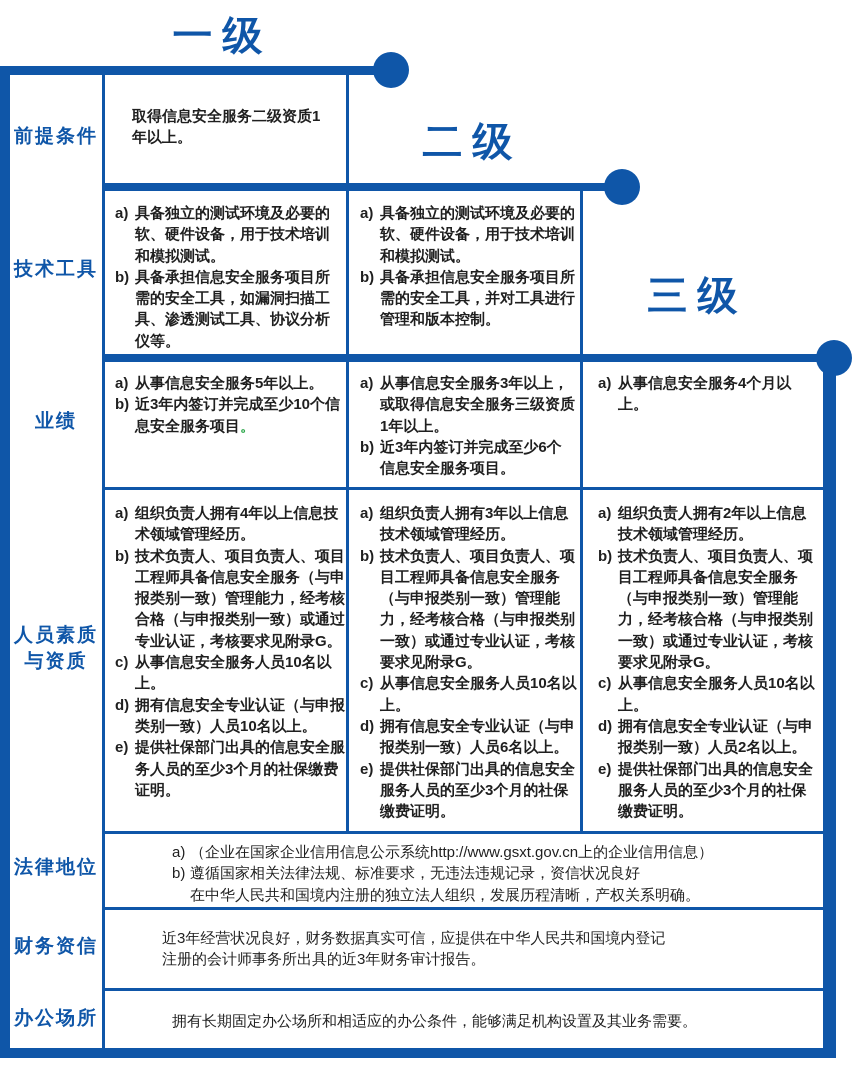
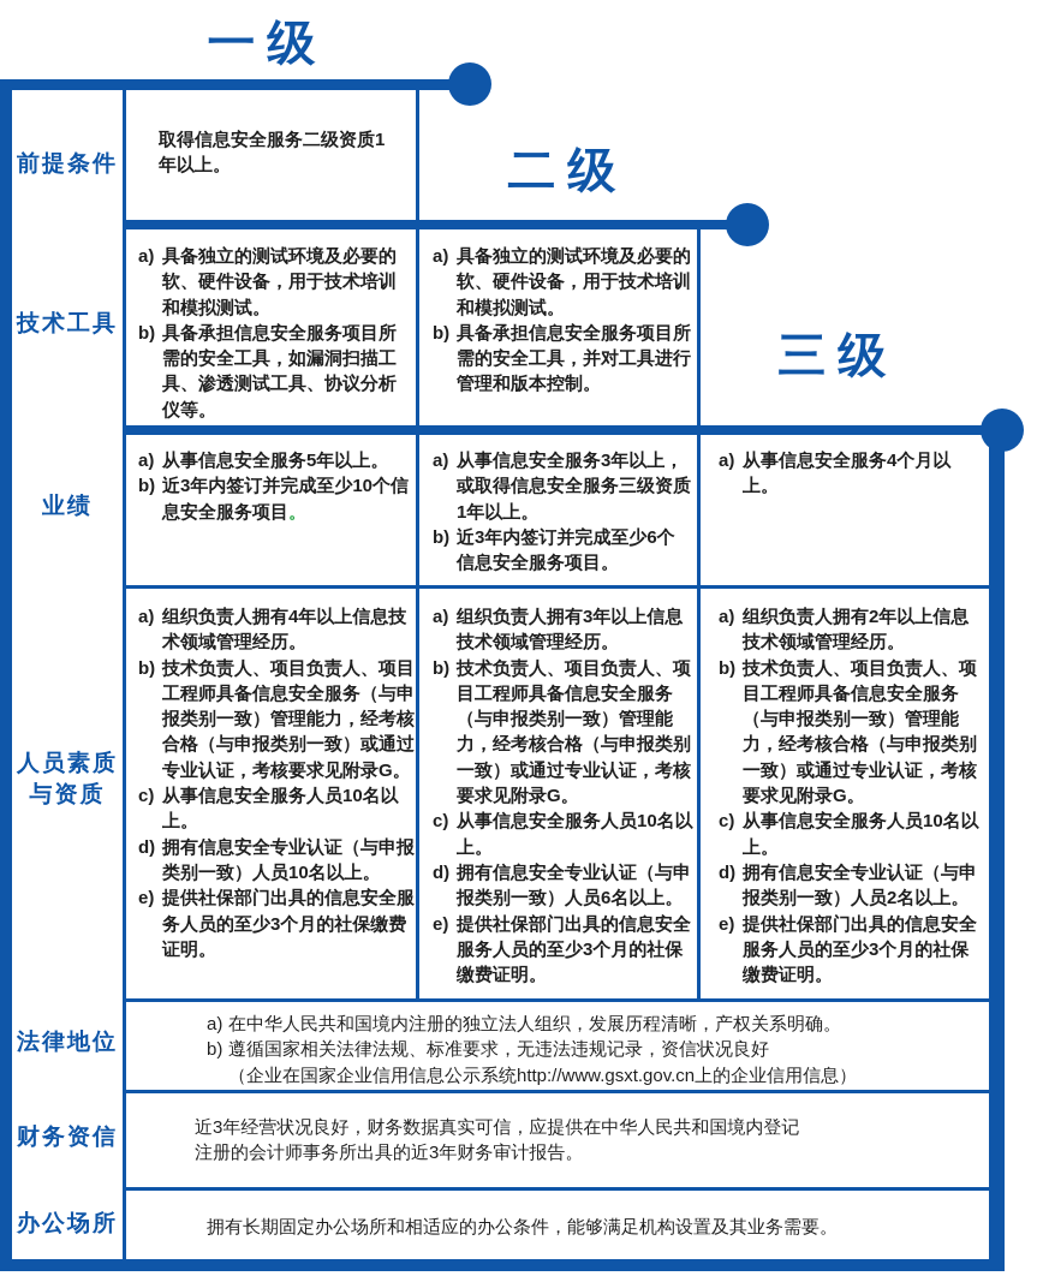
  一级
  二级
  三级
  前提条件
  技术工具
  业绩
  人员素质
  与资质
  法律地位
  财务资信
  办公场所
  取得信息安全服务二级资质1年以上。
  a)
  具备独立的测试环境及必要的软、硬件设备，用于技术培训和模拟测试。
  b)
  具备承担信息安全服务项目所需的安全工具，如漏洞扫描工具、渗透测试工具、协议分析仪等。
  a)
  具备独立的测试环境及必要的软、硬件设备，用于技术培训和模拟测试。
  b)
  具备承担信息安全服务项目所需的安全工具，并对工具进行管理和版本控制。
  a)
  从事信息安全服务5年以上。
  b)
  近3年内签订并完成至少10个信息安全服务项目。
  a)
  从事信息安全服务3年以上，或取得信息安全服务三级资质1年以上。
  b)
  近3年内签订并完成至少6个信息安全服务项目。
  a)
  从事信息安全服务4个月以上。
  a)
  组织负责人拥有4年以上信息技术领域管理经历。
  b)
  技术负责人、项目负责人、项目工程师具备信息安全服务（与申报类别一致）管理能力，经考核合格（与申报类别一致）或通过专业认证，考核要求见附录G。
  c)
  从事信息安全服务人员10名以上。
  d)
  拥有信息安全专业认证（与申报类别一致）人员10名以上。
  e)
  提供社保部门出具的信息安全服务人员的至少3个月的社保缴费证明。
  a)
  组织负责人拥有3年以上信息技术领域管理经历。
  b)
  技术负责人、项目负责人、项目工程师具备信息安全服务（与申报类别一致）管理能力，经考核合格（与申报类别一致）或通过专业认证，考核要求见附录G。
  c)
  从事信息安全服务人员10名以上。
  d)
  拥有信息安全专业认证（与申报类别一致）人员6名以上。
  e)
  提供社保部门出具的信息安全服务人员的至少3个月的社保缴费证明。
  a)
  组织负责人拥有2年以上信息技术领域管理经历。
  b)
  技术负责人、项目负责人、项目工程师具备信息安全服务（与申报类别一致）管理能力，经考核合格（与申报类别一致）或通过专业认证，考核要求见附录G。
  c)
  从事信息安全服务人员10名以上。
  d)
  拥有信息安全专业认证（与申报类别一致）人员2名以上。
  e)
  提供社保部门出具的信息安全服务人员的至少3个月的社保缴费证明。
  a)
- （企业在国家企业信用信息公示系统http://www.gsxt.gov.cn上的企业信用信息）
+ 在中华人民共和国境内注册的独立法人组织，发展历程清晰，产权关系明确。
  b)
  遵循国家相关法律法规、标准要求，无违法违规记录，资信状况良好
- 在中华人民共和国境内注册的独立法人组织，发展历程清晰，产权关系明确。
+ （企业在国家企业信用信息公示系统http://www.gsxt.gov.cn上的企业信用信息）
  近3年经营状况良好，财务数据真实可信，应提供在中华人民共和国境内登记注册的会计师事务所出具的近3年财务审计报告。
  拥有长期固定办公场所和相适应的办公条件，能够满足机构设置及其业务需要。
